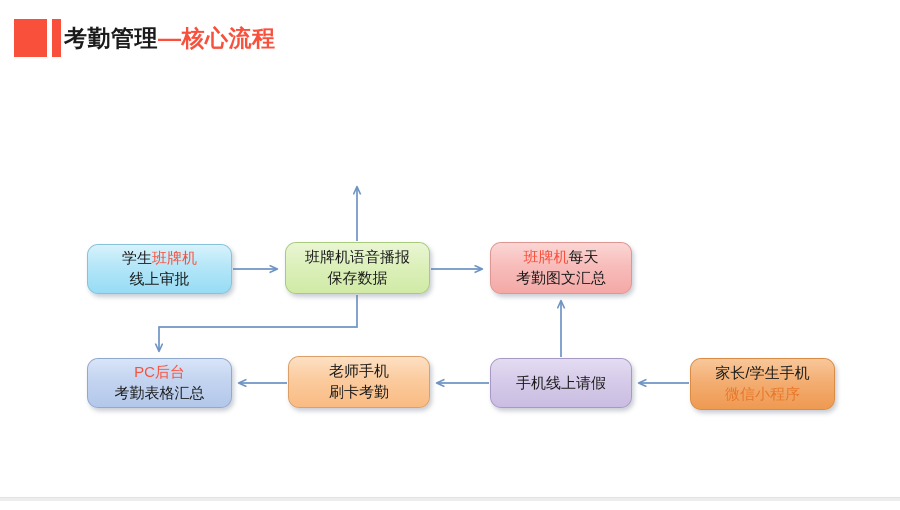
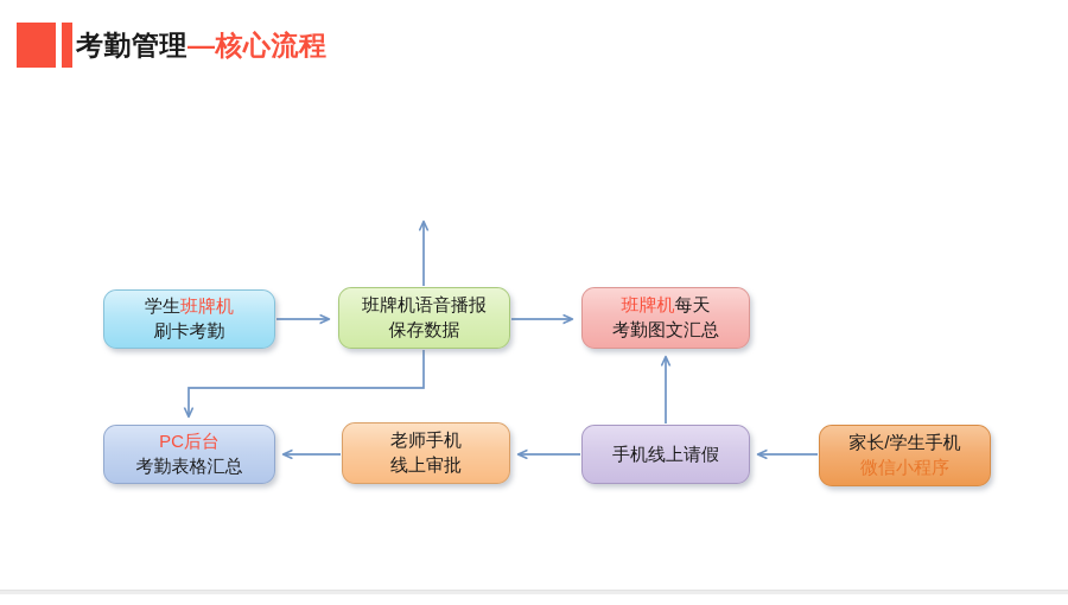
  考勤管理—核心流程
  学生班牌机
- 线上审批
+ 刷卡考勤
  班牌机语音播报
  保存数据
  班牌机每天
  考勤图文汇总
  PC后台
  考勤表格汇总
  老师手机
- 刷卡考勤
+ 线上审批
  手机线上请假
  家长/学生手机
  微信小程序
